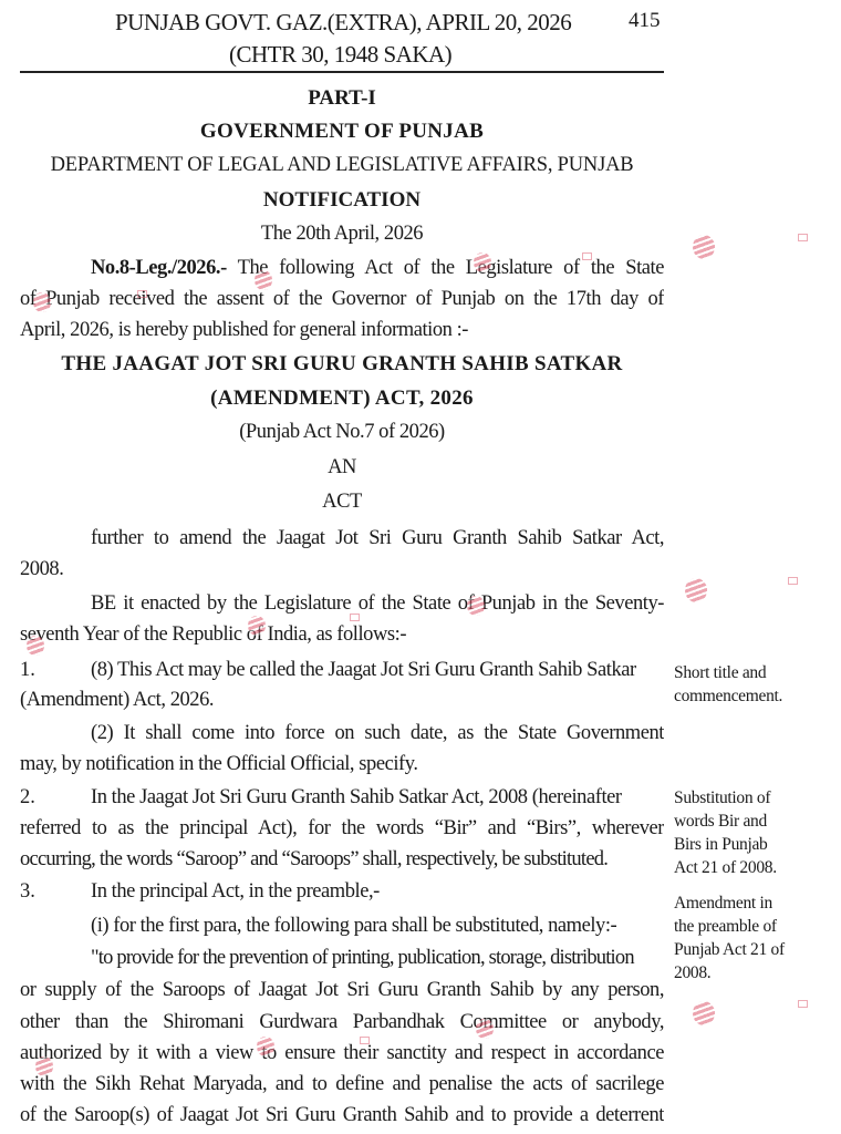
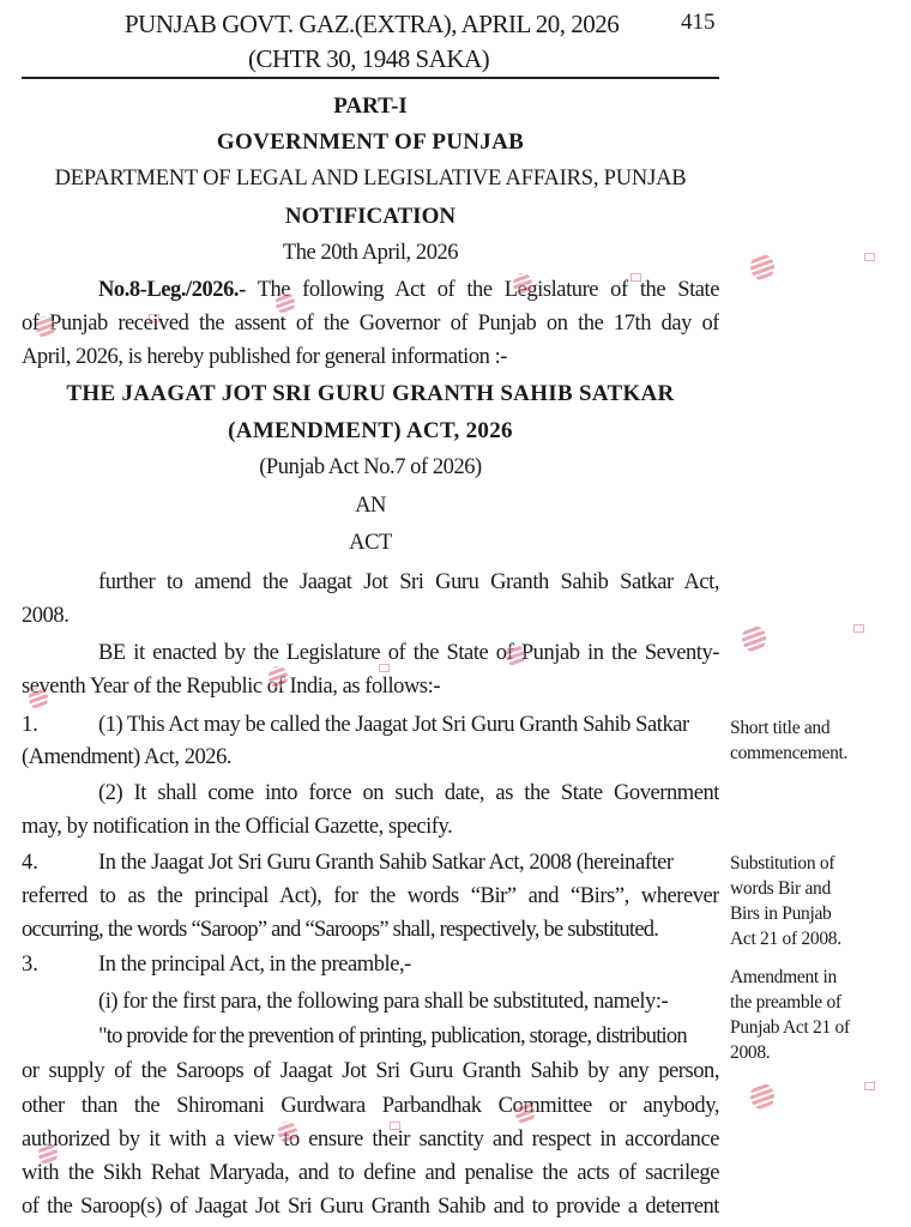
  PUNJAB GOVT. GAZ.(EXTRA), APRIL 20, 2026
  415
  (CHTR 30, 1948 SAKA)
  PART-I
  GOVERNMENT OF PUNJAB
  DEPARTMENT OF LEGAL AND LEGISLATIVE AFFAIRS, PUNJAB
  NOTIFICATION
  The 20th April, 2026
  No.8-Leg./2026.- The following Act of the Lgislature of the State
  o Punjab received the assent of the Governor of Punjab on the 17th day of
  April, 2026, is hereby published for general information :-
  THE JAAGAT JOT SRI GURU GRANTH SAHIB SATKAR
  (AMENDMENT) ACT, 2026
  (Punjab Act No.7 of 2026)
  AN
  ACT
  further to amend the Jaagat Jot Sri Guru Granth Sahib Satkar Act,
  2008.
  BE it enacted by the Legislature of the State o Punjab in the Seventy-
  seventh Year of the Republic o India, as follows:-
  1.
- (8) This Act may be called the Jaagat Jot Sri Guru Granth Sahib Satkar
+ (1) This Act may be called the Jaagat Jot Sri Guru Granth Sahib Satkar
  (Amendment) Act, 2026.
  (2) It shall come into force on such date, as the State Government
- may, by notification in the Official Official, specify.
+ may, by notification in the Official Gazette, specify.
  Short title and
  commencement.
- 2.
+ 4.
  In the Jaagat Jot Sri Guru Granth Sahib Satkar Act, 2008 (hereinafter
  referred to as the principal Act), for the words “Bir” and “Birs”, wherever
  occurring, the words “Saroop” and “Saroops” shall, respectively, be substituted.
  Substitution of
  words Bir and
  Birs in Punjab
  Act 21 of 2008.
  3.
  In the principal Act, in the preamble,-
  (i) for the first para, the following para shall be substituted, namely:-
  "to provide for the prevention of printing, publication, storage, distribution
  or supply of the Saroops of Jaagat Jot Sri Guru Granth Sahib by any person,
  other than the Shiromani Gurdwara Parbandhak Cmittee or anybody,
  authorized by it with a view ensure their sanctity and respect in accordance
  with the Sikh Rehat Maryada, and to define and penalise the acts of sacrilege
  of the Saroop(s) of Jaagat Jot Sri Guru Granth Sahib and to provide a deterrent
  Amendment in
  the preamble of
  Punjab Act 21 of
  2008.
